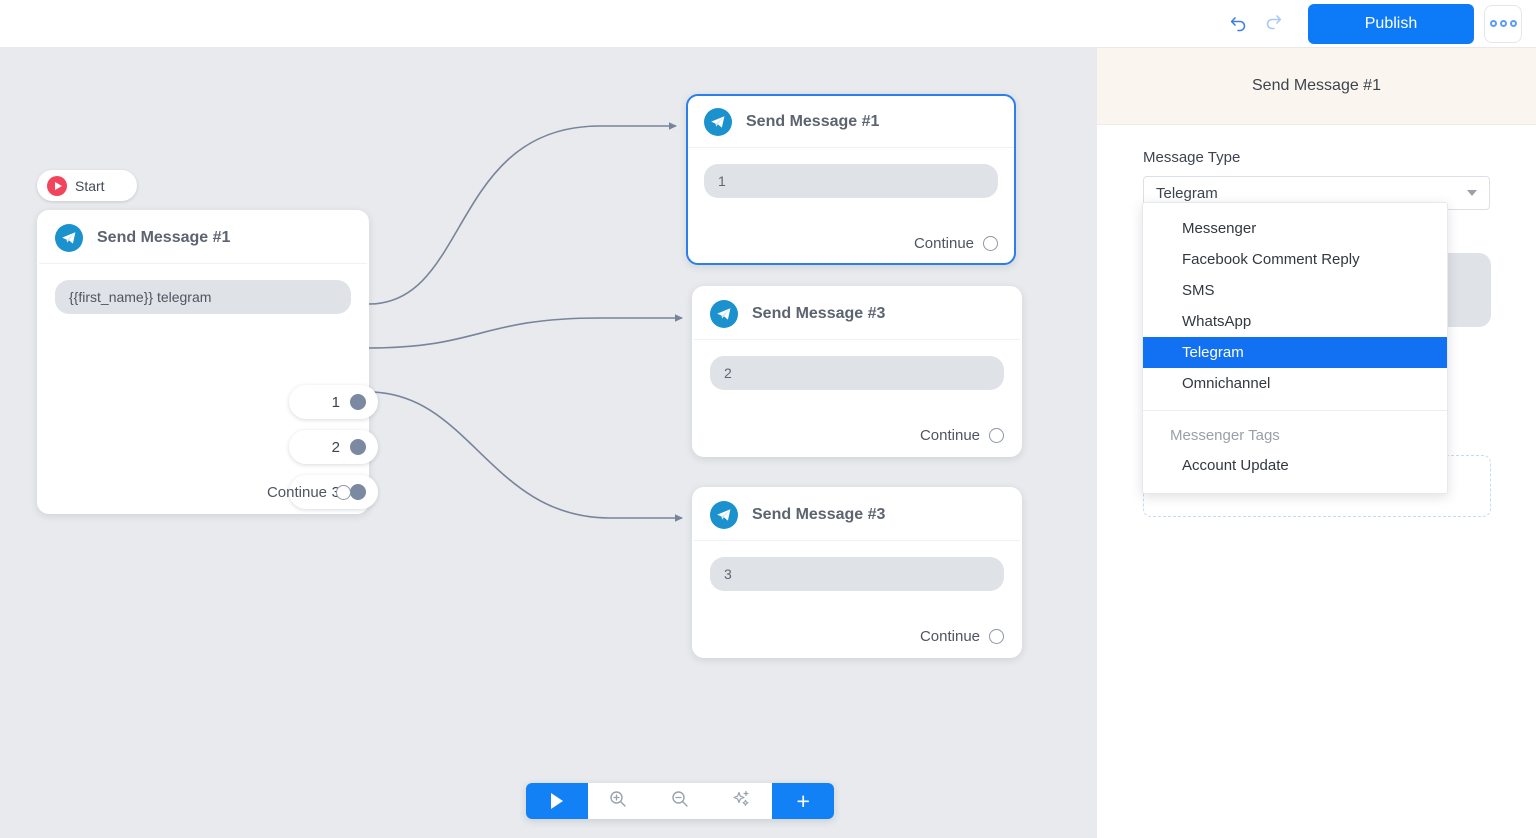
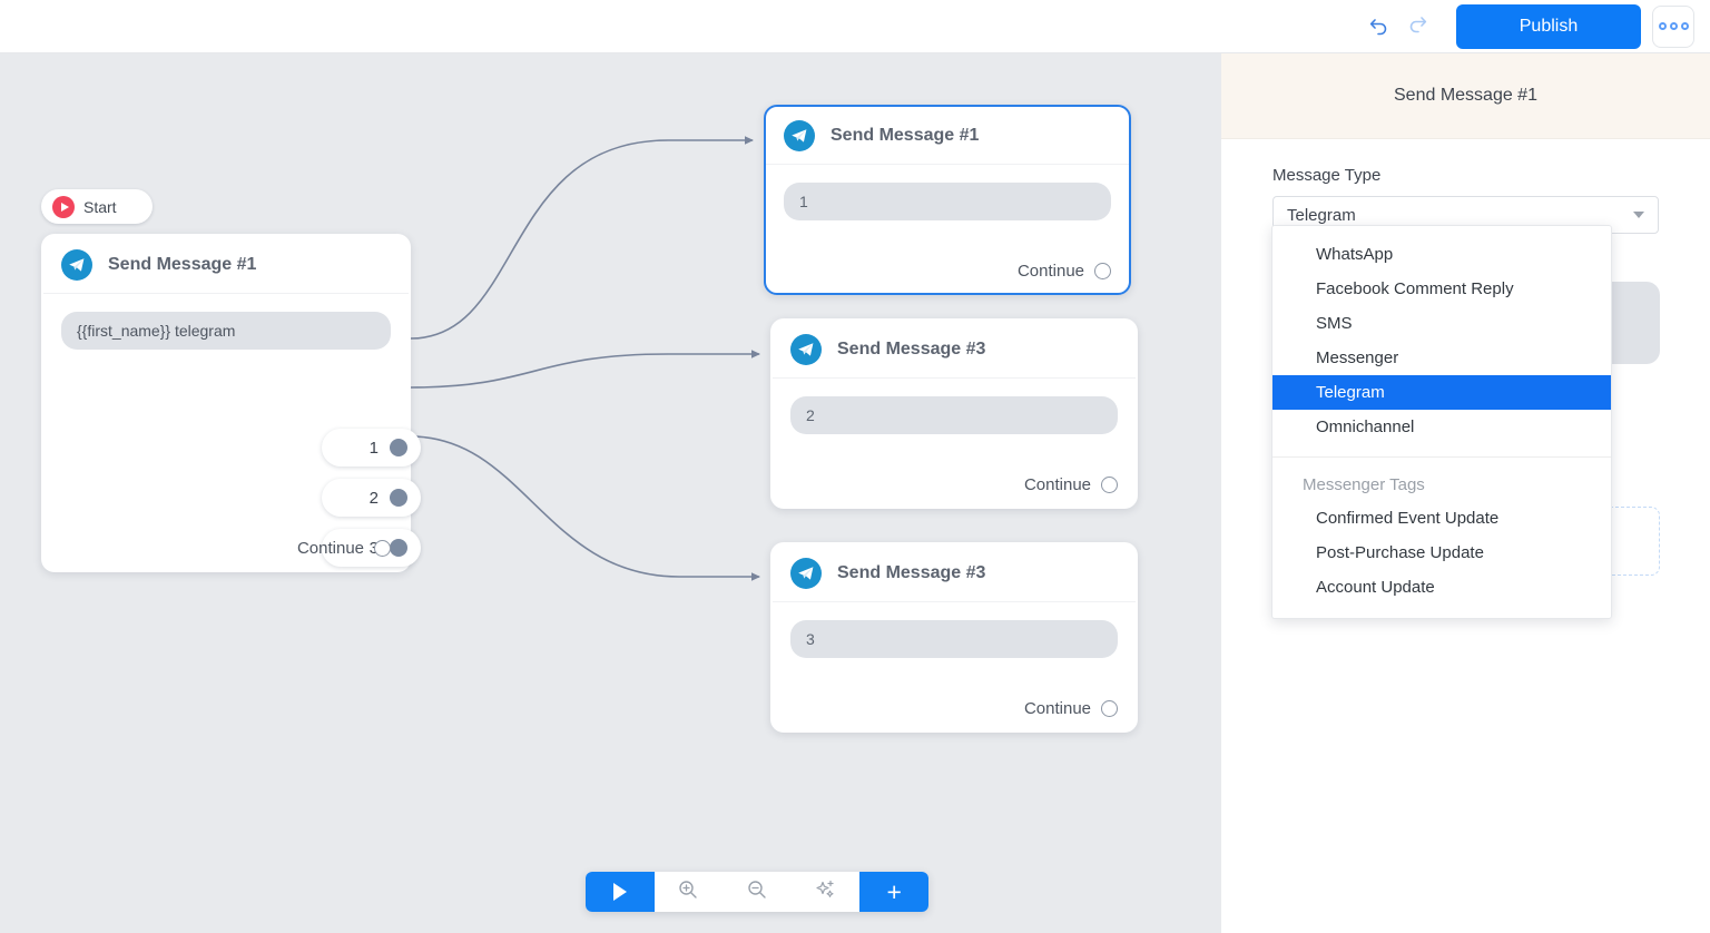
  Publish
  Start
  Send Message #1
  {{first_name}} telegram
  1
  2
  Continue
  Send Message #1
  1
  Continue
  Send Message #3
  2
  Continue
  Send Message #3
  3
  Continue
  +
  Send Message #1
  Message Type
  Telegram
- Messenger
+ WhatsApp
  Facebook Comment Reply
  SMS
- WhatsApp
+ Messenger
  Telegram
  Omnichannel
  Messenger Tags
+ Confirmed Event Update
+ Post-Purchase Update
  Account Update
